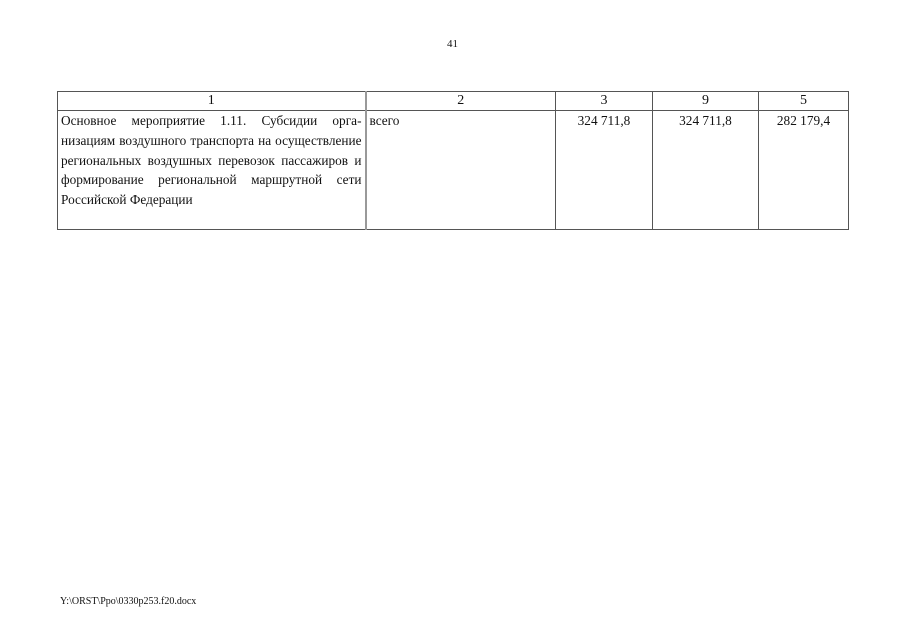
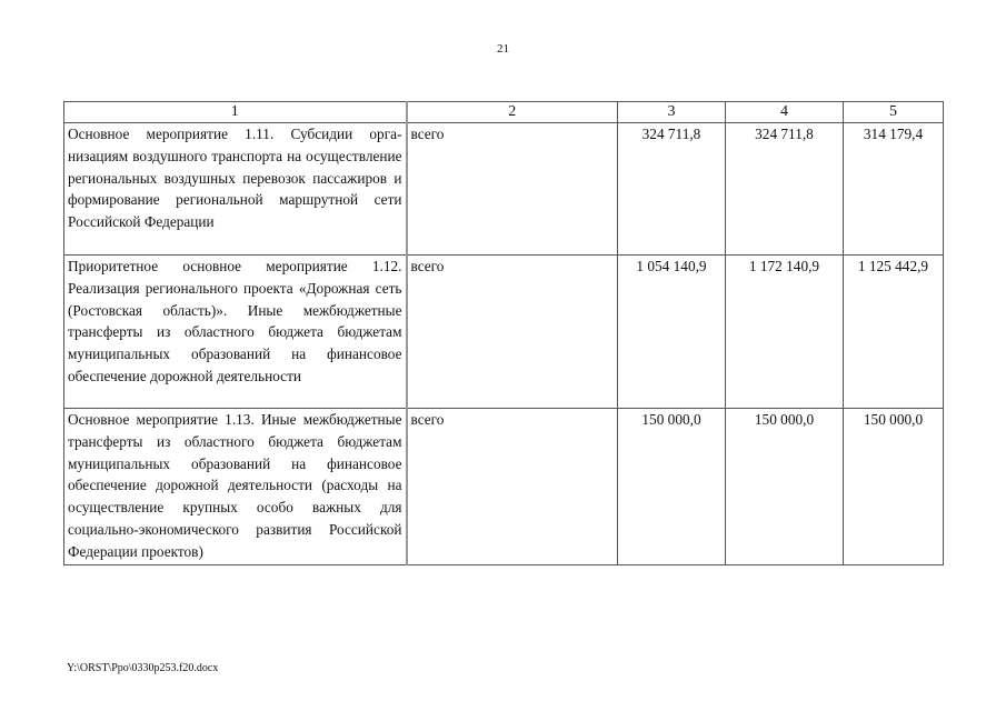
- 41
+ 21
- 1	2	3	9	5
+ 1	2	3	4	5
- Основное мероприятие 1.11. Субсидии орга­низациям воздушного транспорта на осуществление региональных воздушных перевозок пассажиров и формирование региональной маршрутной сети Российской Федерации	всего	324 711,8	324 711,8	282 179,4
+ Основное мероприятие 1.11. Субсидии орга­низациям воздушного транспорта на осуществление региональных воздушных перевозок пассажиров и формирование региональной маршрутной сети Российской Федерации	всего	324 711,8	324 711,8	314 179,4
+ Приоритетное основное мероприятие 1.12. Реализация регионального проекта «Дорожная сеть (Ростовская область)». Иные межбюджет­ные трансферты из областного бюджета бюджетам муниципальных образований на финансовое обеспечение дорожной деятельности	всего	1 054 140,9	1 172 140,9	1 125 442,9
+ Основное мероприятие 1.13. Иные межбюд­жетные трансферты из областного бюджета бюджетам муниципальных образований на финансовое обеспечение дорожной деятель­ности (расходы на осуществление крупных особо важных для социально-экономического развития Российской Федерации проектов)	всего	150 000,0	150 000,0	150 000,0
  Y:\ORST\Ppo\0330p253.f20.docx
